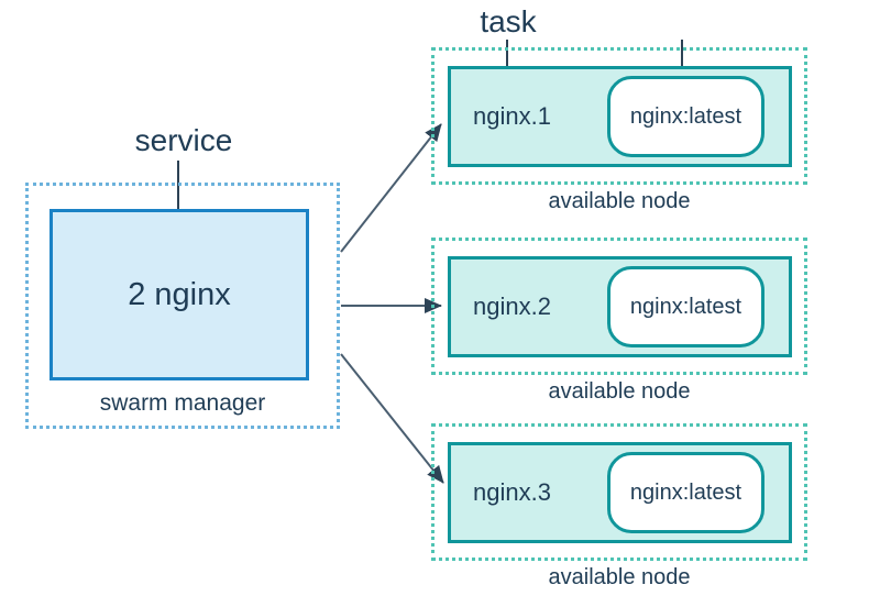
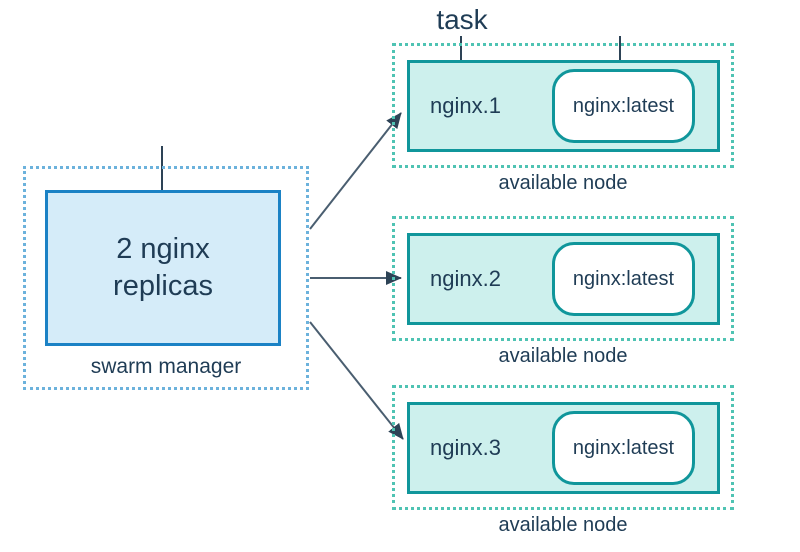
  task
- service
  2 nginx
+ replicas
  swarm manager
  nginx.1
  nginx:latest
  available node
  nginx.2
  nginx:latest
  available node
  nginx.3
  nginx:latest
  available node
